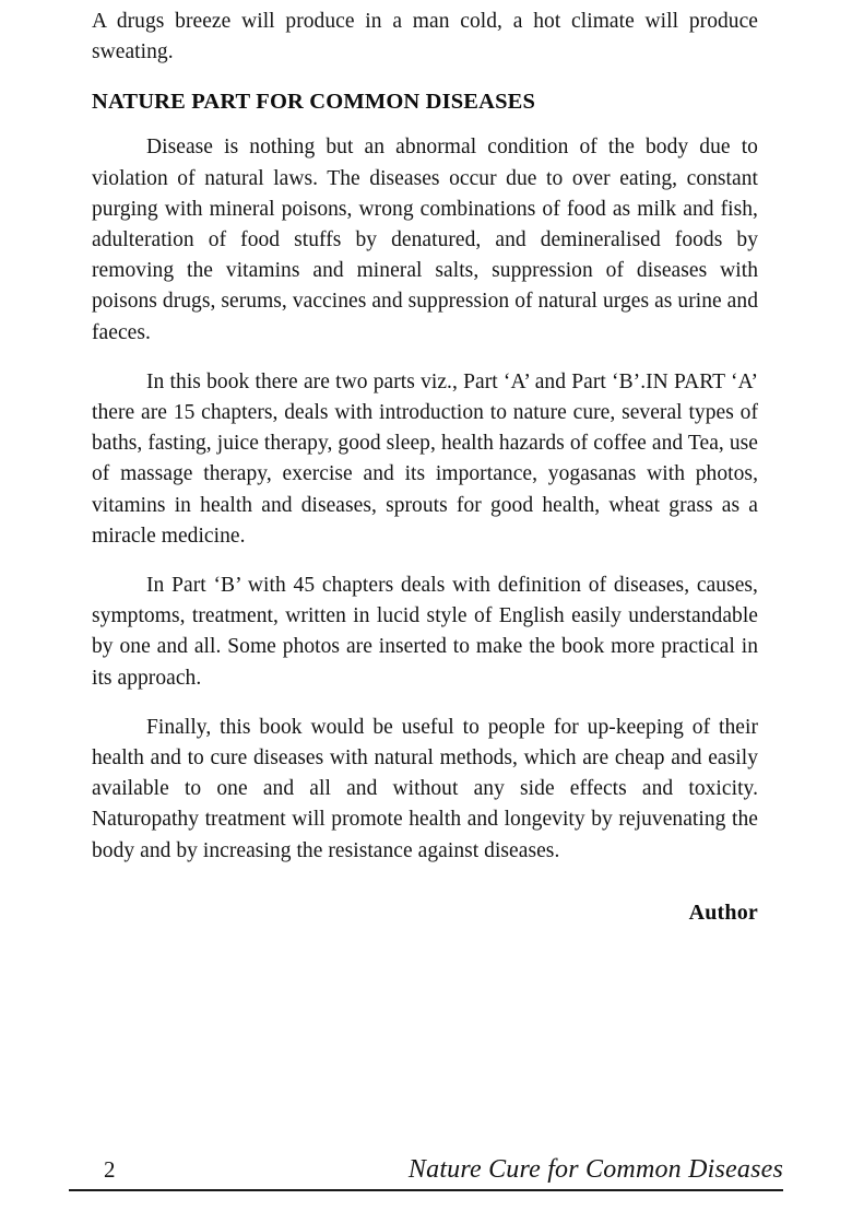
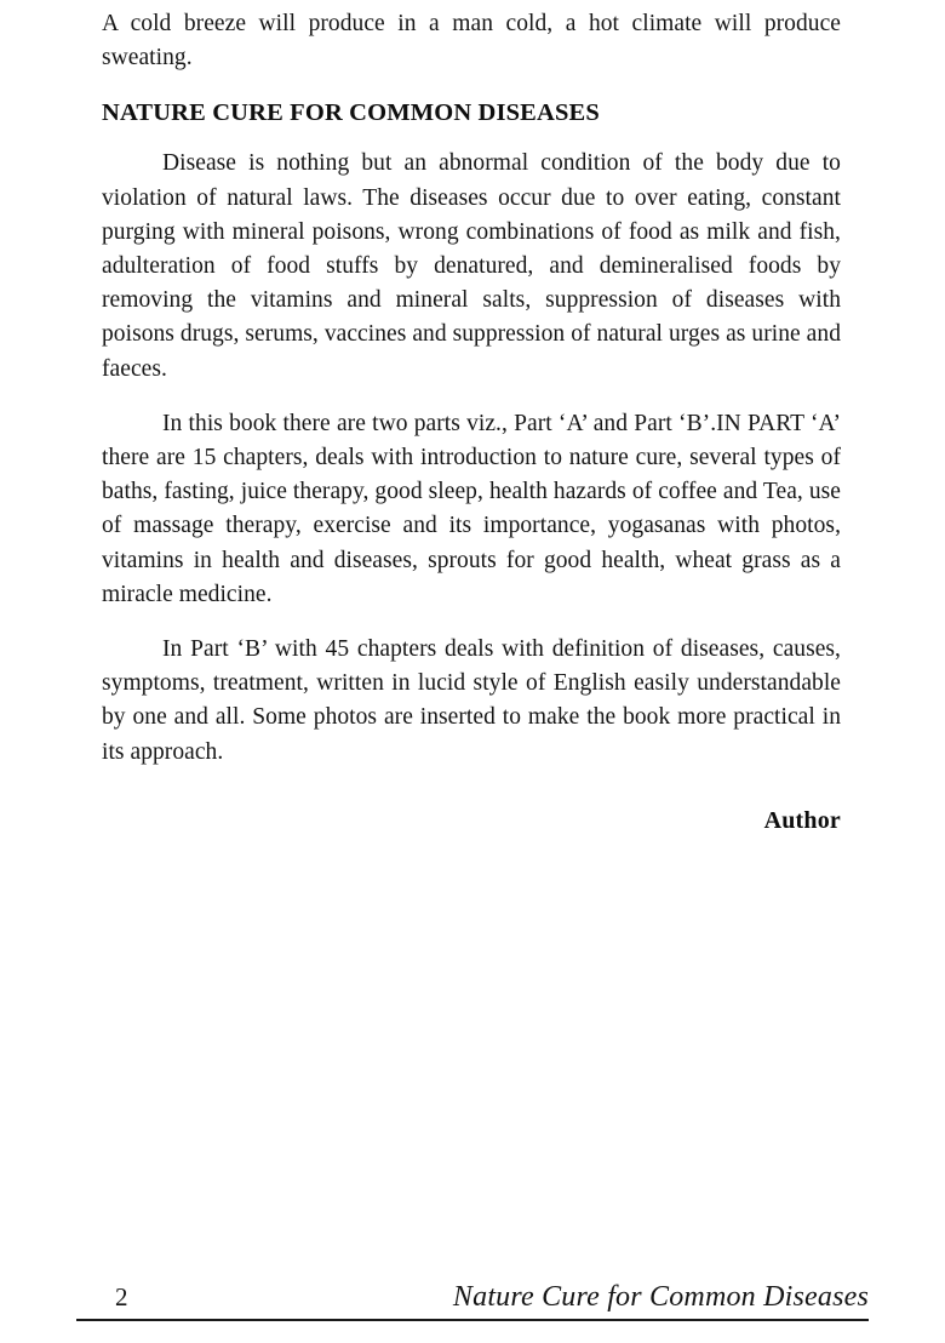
- A drugs breeze will produce in a man cold, a hot climate will produce sweating.
+ A cold breeze will produce in a man cold, a hot climate will produce sweating.
- NATURE PART FOR COMMON DISEASES
+ NATURE CURE FOR COMMON DISEASES
  Disease is nothing but an abnormal condition of the body due to violation of natural laws. The diseases occur due to over eating, constant purging with mineral poisons, wrong combinations of food as milk and fish, adulteration of food stuffs by denatured, and demineralised foods by removing the vitamins and mineral salts, suppression of diseases with poisons drugs, serums, vaccines and suppression of natural urges as urine and faeces.
  In this book there are two parts viz., Part ‘A’ and Part ‘B’.IN PART ‘A’ there are 15 chapters, deals with introduction to nature cure, several types of baths, fasting, juice therapy, good sleep, health hazards of coffee and Tea, use of massage therapy, exercise and its importance, yogasanas with photos, vitamins in health and diseases, sprouts for good health, wheat grass as a miracle medicine.
  In Part ‘B’ with 45 chapters deals with definition of diseases, causes, symptoms, treatment, written in lucid style of English easily understandable by one and all. Some photos are inserted to make the book more practical in its approach.
- Finally, this book would be useful to people for up-keeping of their health and to cure diseases with natural methods, which are cheap and easily available to one and all and without any side effects and toxicity. Naturopathy treatment will promote health and longevity by rejuvenating the body and by increasing the resistance against diseases.
  Author
  2
  Nature Cure for Common Diseases
